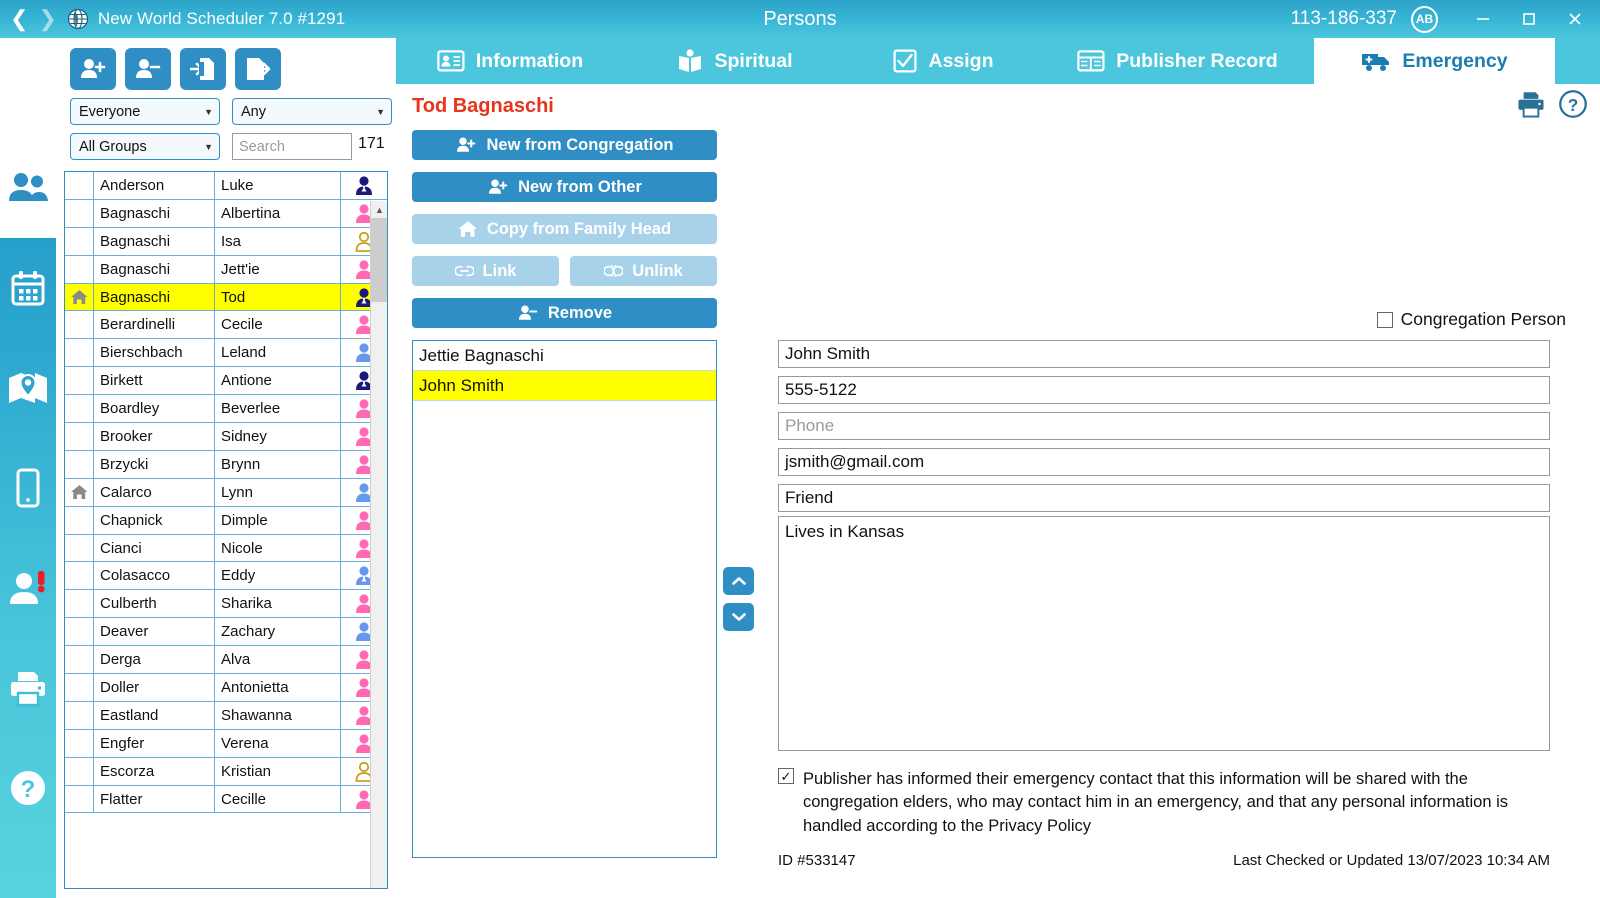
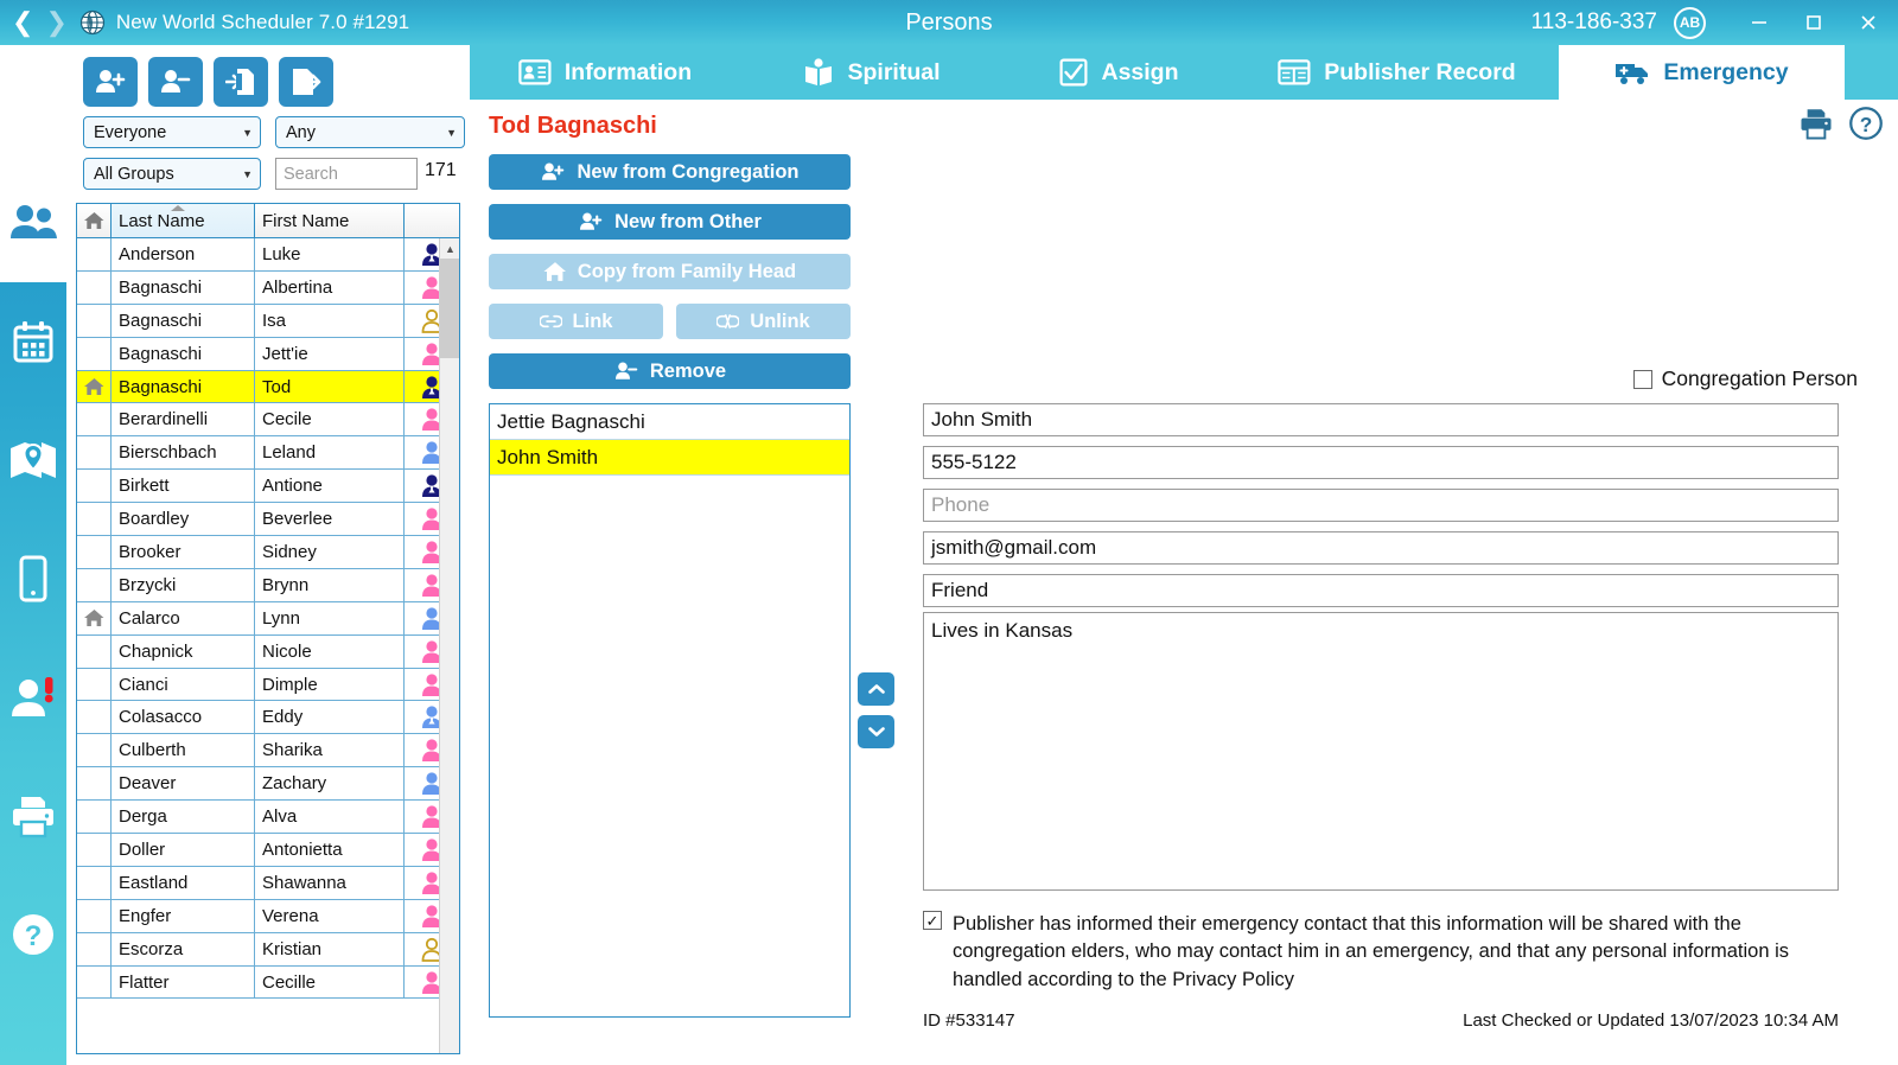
  ❮
  ❯
  New World Scheduler 7.0 #1291
  113-186-337
  AB
  Persons
  ?
  Everyone
  ▼
  Any
  ▼
  All Groups
  ▼
  Search
  171
+ Last Name
+ First Name
  Anderson
  Luke
  Bagnaschi
  Albertina
  Bagnaschi
  Isa
  Bagnaschi
  Jett'ie
  Bagnaschi
  Tod
  Berardinelli
  Cecile
  Bierschbach
  Leland
  Birkett
  Antione
  Boardley
  Beverlee
  Brooker
  Sidney
  Brzycki
  Brynn
  Calarco
  Lynn
  Chapnick
- Dimple
+ Nicole
  Cianci
- Nicole
+ Dimple
  Colasacco
  Eddy
  Culberth
  Sharika
  Deaver
  Zachary
  Derga
  Alva
  Doller
  Antonietta
  Eastland
  Shawanna
  Engfer
  Verena
  Escorza
  Kristian
  Flatter
  Cecille
  ▲
  Information
  Spiritual
  Assign
  Publisher Record
  Emergency
  ?
  Tod Bagnaschi
  New from Congregation
  New from Other
  Copy from Family Head
  Link
  Unlink
  Remove
  Jettie Bagnaschi
  John Smith
  Congregation Person
  John Smith
  555-5122
  Phone
  jsmith@gmail.com
  Friend
  Lives in Kansas
  ✓
  Publisher has informed their emergency contact that this information will be shared with the congregation elders, who may contact him in an emergency, and that any personal information is handled according to the Privacy Policy
  ID #533147
  Last Checked or Updated 13/07/2023 10:34 AM
